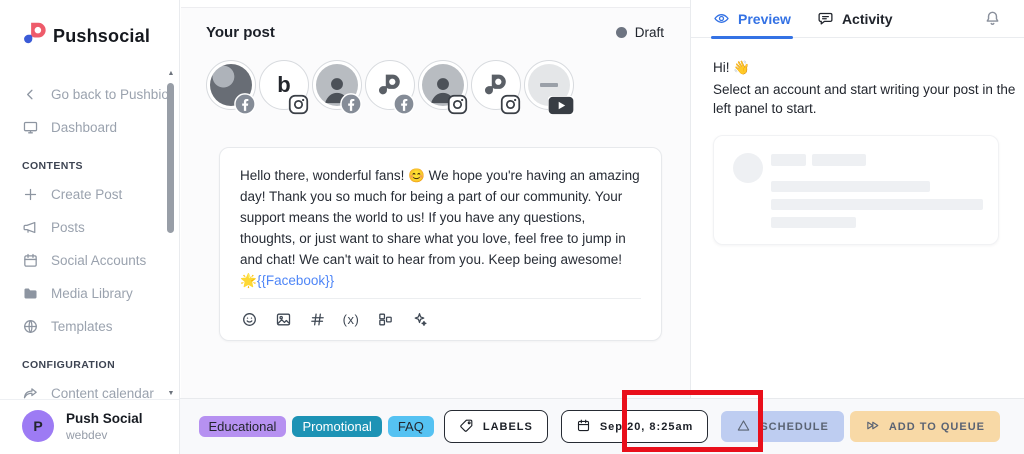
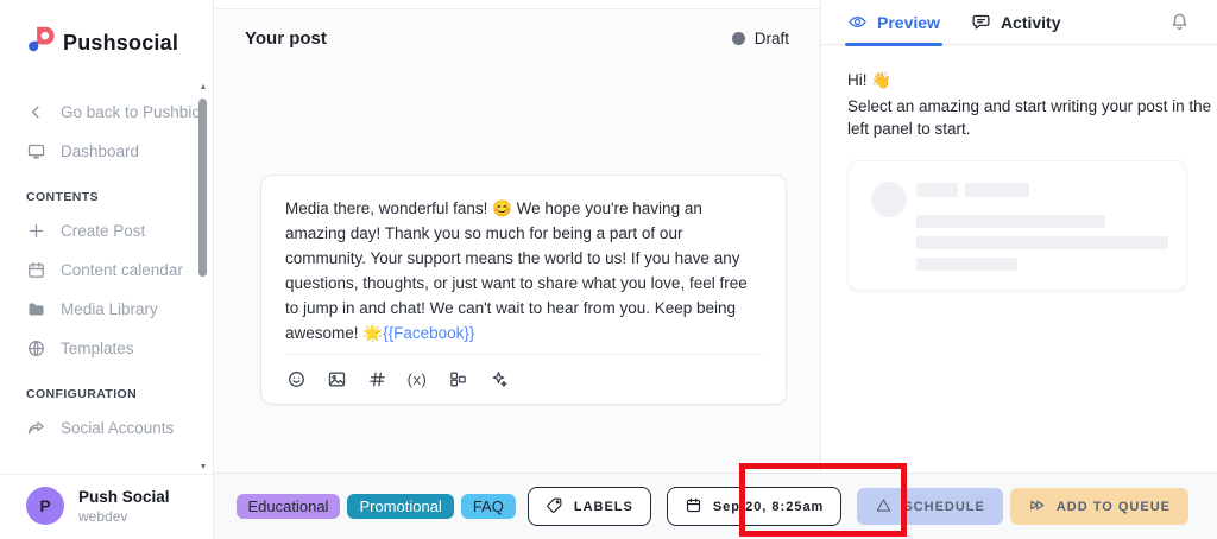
  Pushsocial
  Go back to Pushbio
  Dashboard
  CONTENTS
  Create Post
- Posts
- Social Accounts
+ Content calendar
  Media Library
  Templates
  CONFIGURATION
- Content calendar
+ Social Accounts
  P
  Push Social
  webdev
  Your post
  Draft
- b
- Hello there, wonderful fans! 😊 We hope you're having an amazing day! Thank you so much for being a part of our community. Your support means the world to us! If you have any questions, thoughts, or just want to share what you love, feel free to jump in and chat! We can't wait to hear from you. Keep being awesome! 🌟{{Facebook}}
+ Media there, wonderful fans! 😊 We hope you're having an amazing day! Thank you so much for being a part of our community. Your support means the world to us! If you have any questions, thoughts, or just want to share what you love, feel free to jump in and chat! We can't wait to hear from you. Keep being awesome! 🌟{{Facebook}}
  (x)
  Preview
  Activity
  Hi! 👋
- Select an account and start writing your post in the left panel to start.
+ Select an amazing and start writing your post in the left panel to start.
  Educational
  Promotional
  FAQ
  LABELS
  Sep 20, 8:25am
  SCHEDULE
  ADD TO QUEUE
